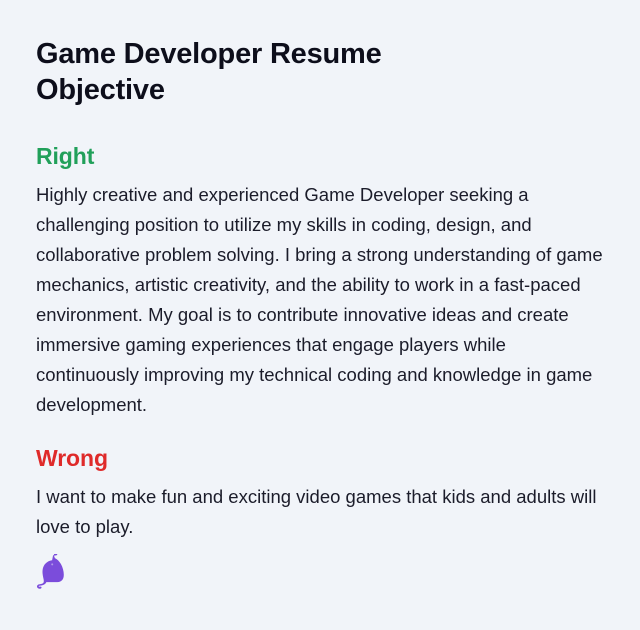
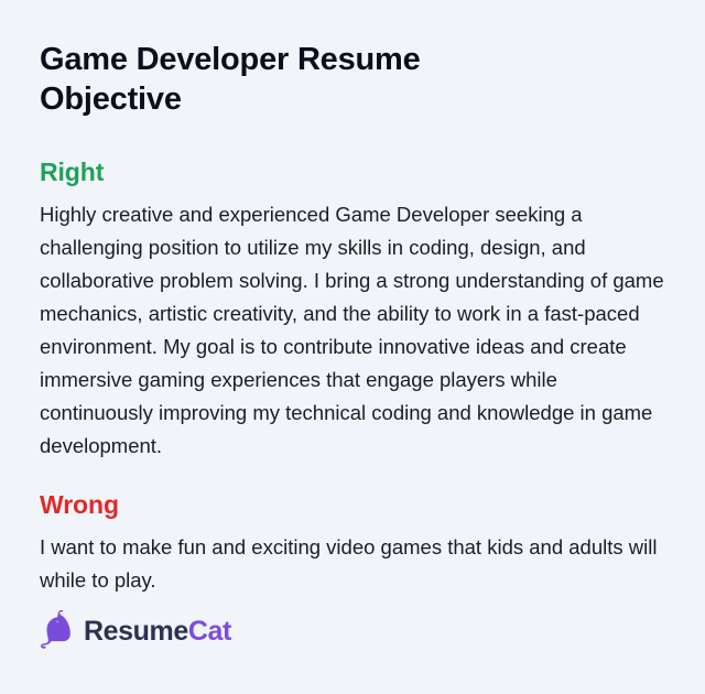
  Game Developer Resume Objective
  Right
  Highly creative and experienced Game Developer seeking a challenging position to utilize my skills in coding, design, and collaborative problem solving. I bring a strong understanding of game mechanics, artistic creativity, and the ability to work in a fast-paced environment. My goal is to contribute innovative ideas and create immersive gaming experiences that engage players while continuously improving my technical coding and knowledge in game development.
  Wrong
- I want to make fun and exciting video games that kids and adults will love to play.
+ I want to make fun and exciting video games that kids and adults will while to play.
+ ResumeCat
